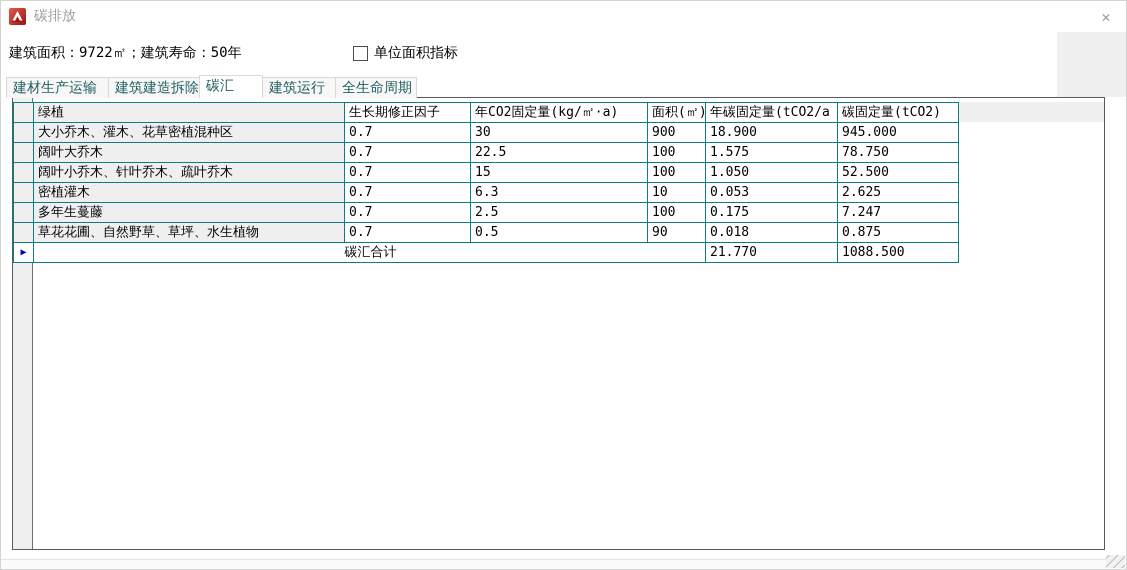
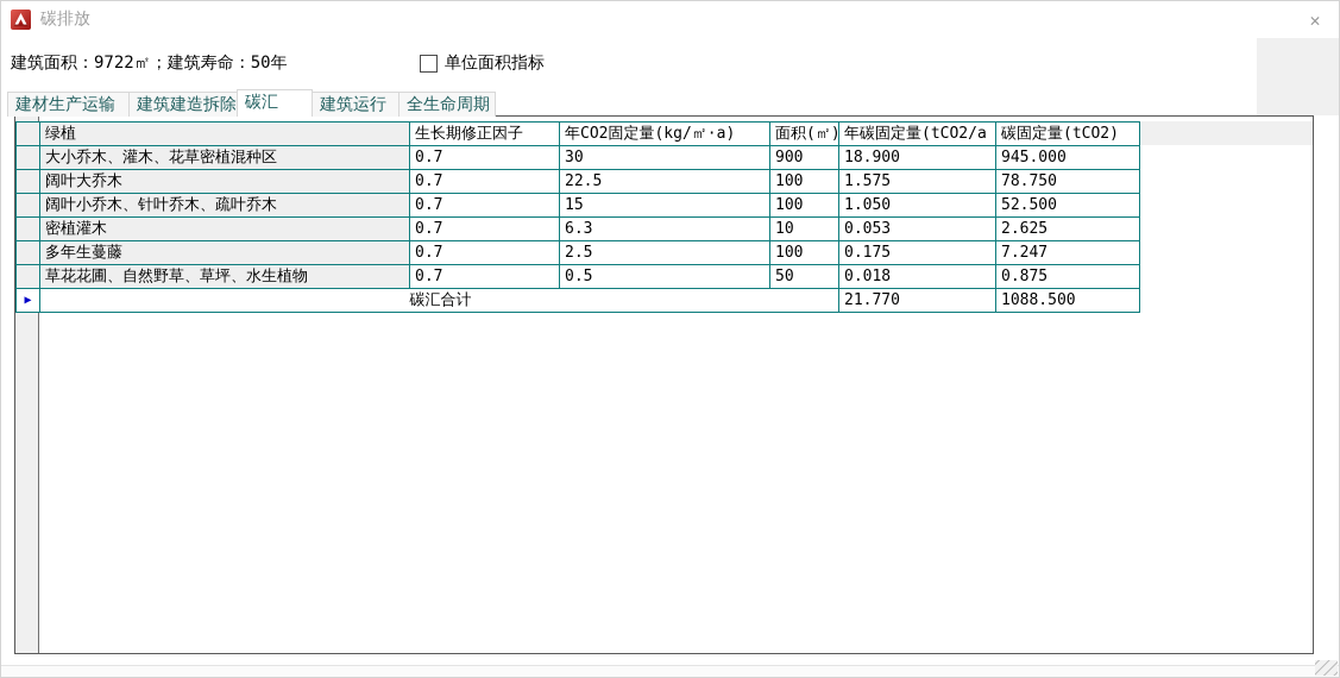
  碳排放
  ✕
  建筑面积：9722㎡；建筑寿命：50年
  单位面积指标
  建材生产运输
  建筑建造拆除
  碳汇
  建筑运行
  全生命周期
  	绿植	生长期修正因子	年CO2固定量(kg/㎡·a)	面积(㎡)	年碳固定量(tCO2/a	碳固定量(tCO2)
  	大小乔木、灌木、花草密植混种区	0.7	30	900	18.900	945.000
  	阔叶大乔木	0.7	22.5	100	1.575	78.750
  	阔叶小乔木、针叶乔木、疏叶乔木	0.7	15	100	1.050	52.500
  	密植灌木	0.7	6.3	10	0.053	2.625
  	多年生蔓藤	0.7	2.5	100	0.175	7.247
- 	草花花圃、自然野草、草坪、水生植物	0.7	0.5	90	0.018	0.875
+ 	草花花圃、自然野草、草坪、水生植物	0.7	0.5	50	0.018	0.875
  ▶	碳汇合计	21.770	1088.500
